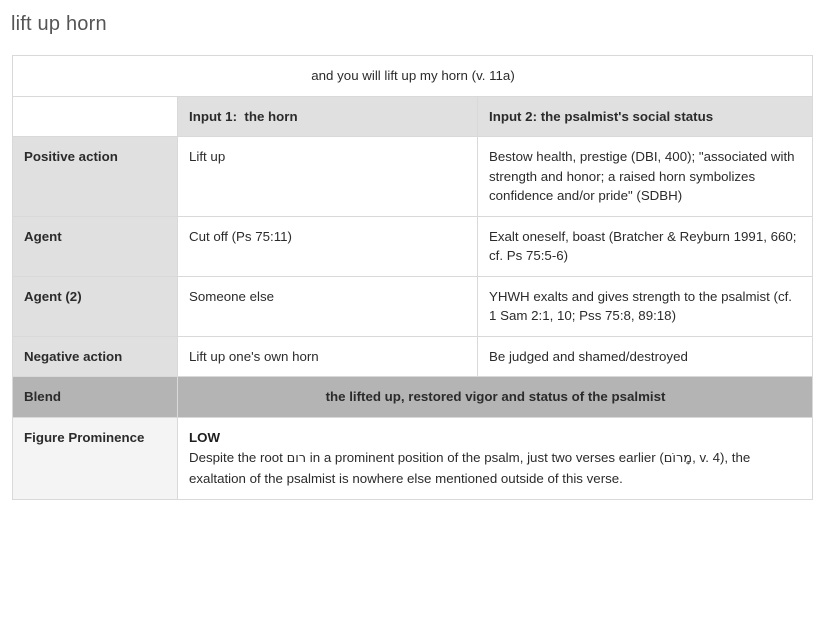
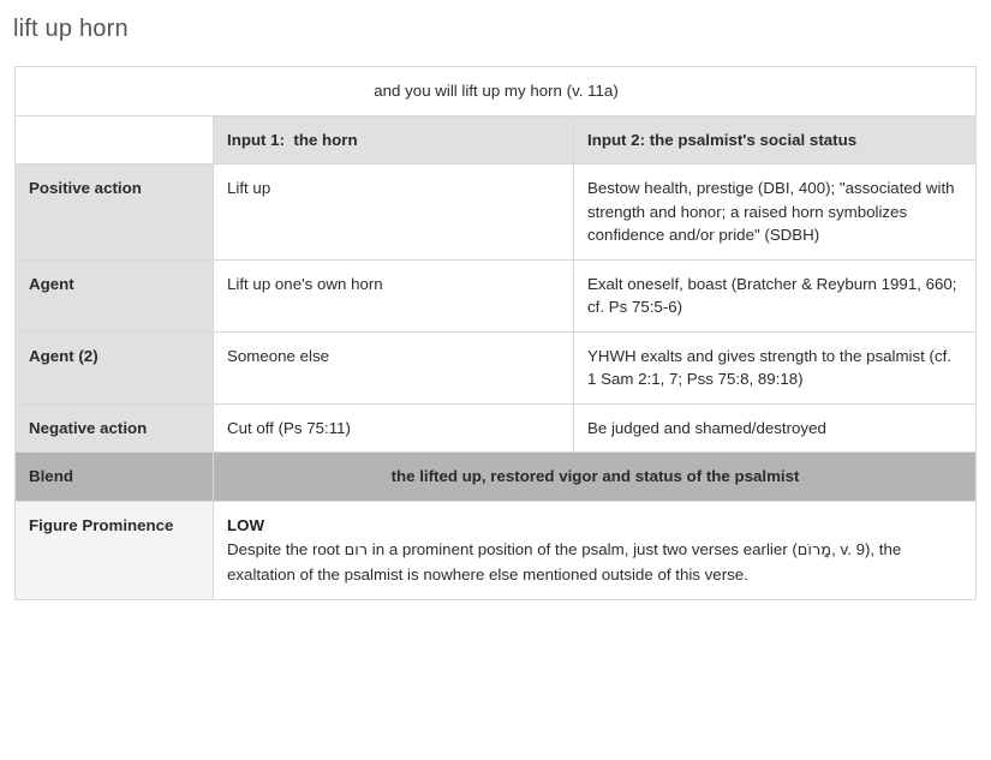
  lift up horn
  and you will lift up my horn (v. 11a)
  	Input 1: the horn	Input 2: the psalmist's social status
  Positive action	Lift up	Bestow health, prestige (DBI, 400); "associated with strength and honor; a raised horn symbolizes confidence and/or pride" (SDBH)
- Agent	Cut off (Ps 75:11)	Exalt oneself, boast (Bratcher & Reyburn 1991, 660; cf. Ps 75:5-6)
+ Agent	Lift up one's own horn	Exalt oneself, boast (Bratcher & Reyburn 1991, 660; cf. Ps 75:5-6)
- Agent (2)	Someone else	YHWH exalts and gives strength to the psalmist (cf. 1 Sam 2:1, 10; Pss 75:8, 89:18)
+ Agent (2)	Someone else	YHWH exalts and gives strength to the psalmist (cf. 1 Sam 2:1, 7; Pss 75:8, 89:18)
- Negative action	Lift up one's own horn	Be judged and shamed/destroyed
+ Negative action	Cut off (Ps 75:11)	Be judged and shamed/destroyed
  Blend	the lifted up, restored vigor and status of the psalmist
- Figure Prominence	LOW Despite the root רום in a prominent position of the psalm, just two verses earlier ( מָרוֹם , v. 4), the exaltation of the psalmist is nowhere else mentioned outside of this verse.
+ Figure Prominence	LOW Despite the root רום in a prominent position of the psalm, just two verses earlier ( מָרוֹם , v. 9), the exaltation of the psalmist is nowhere else mentioned outside of this verse.
